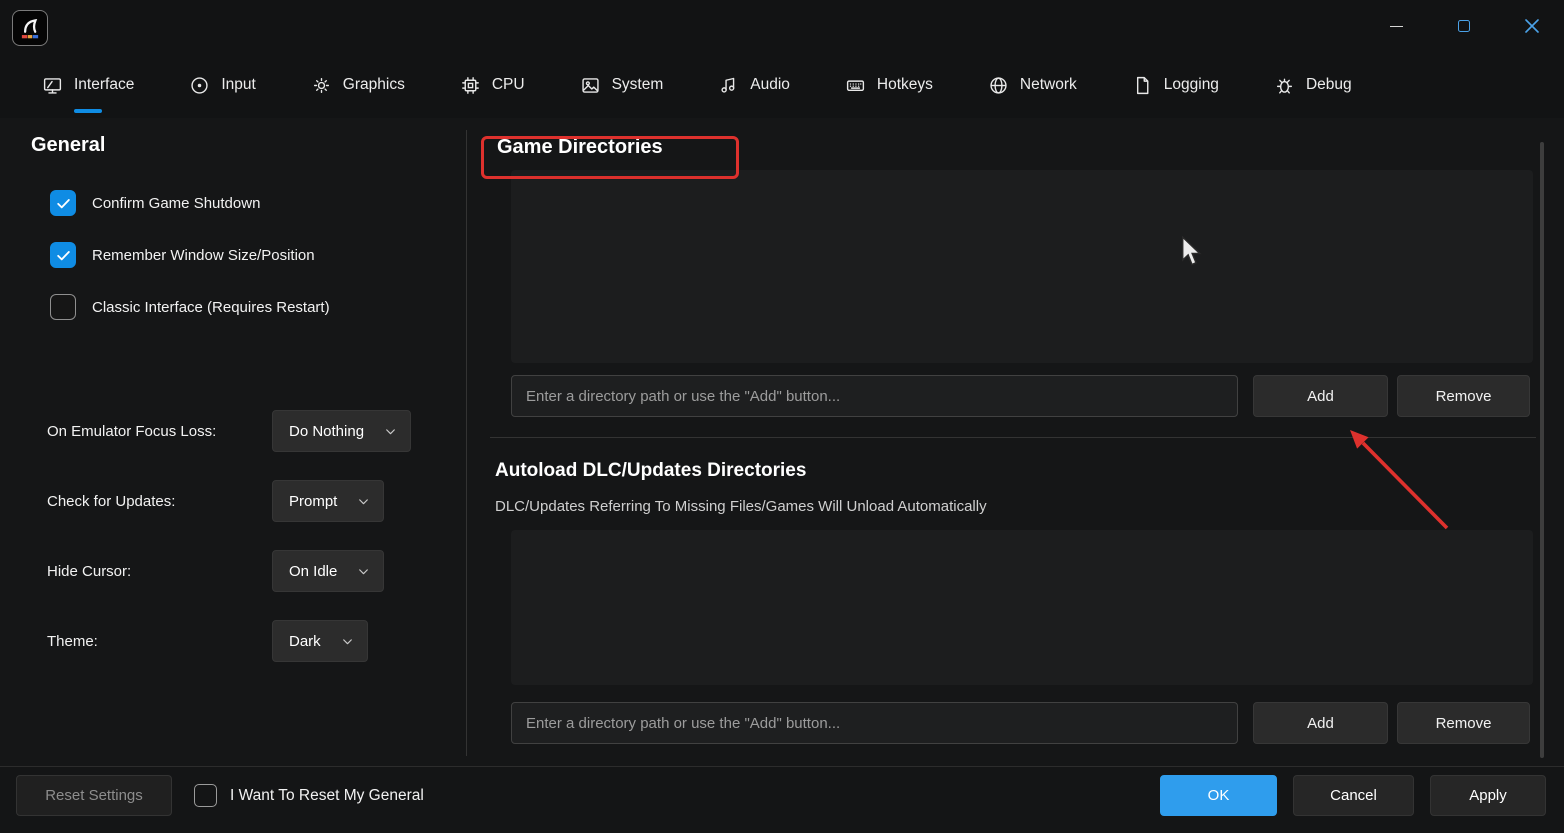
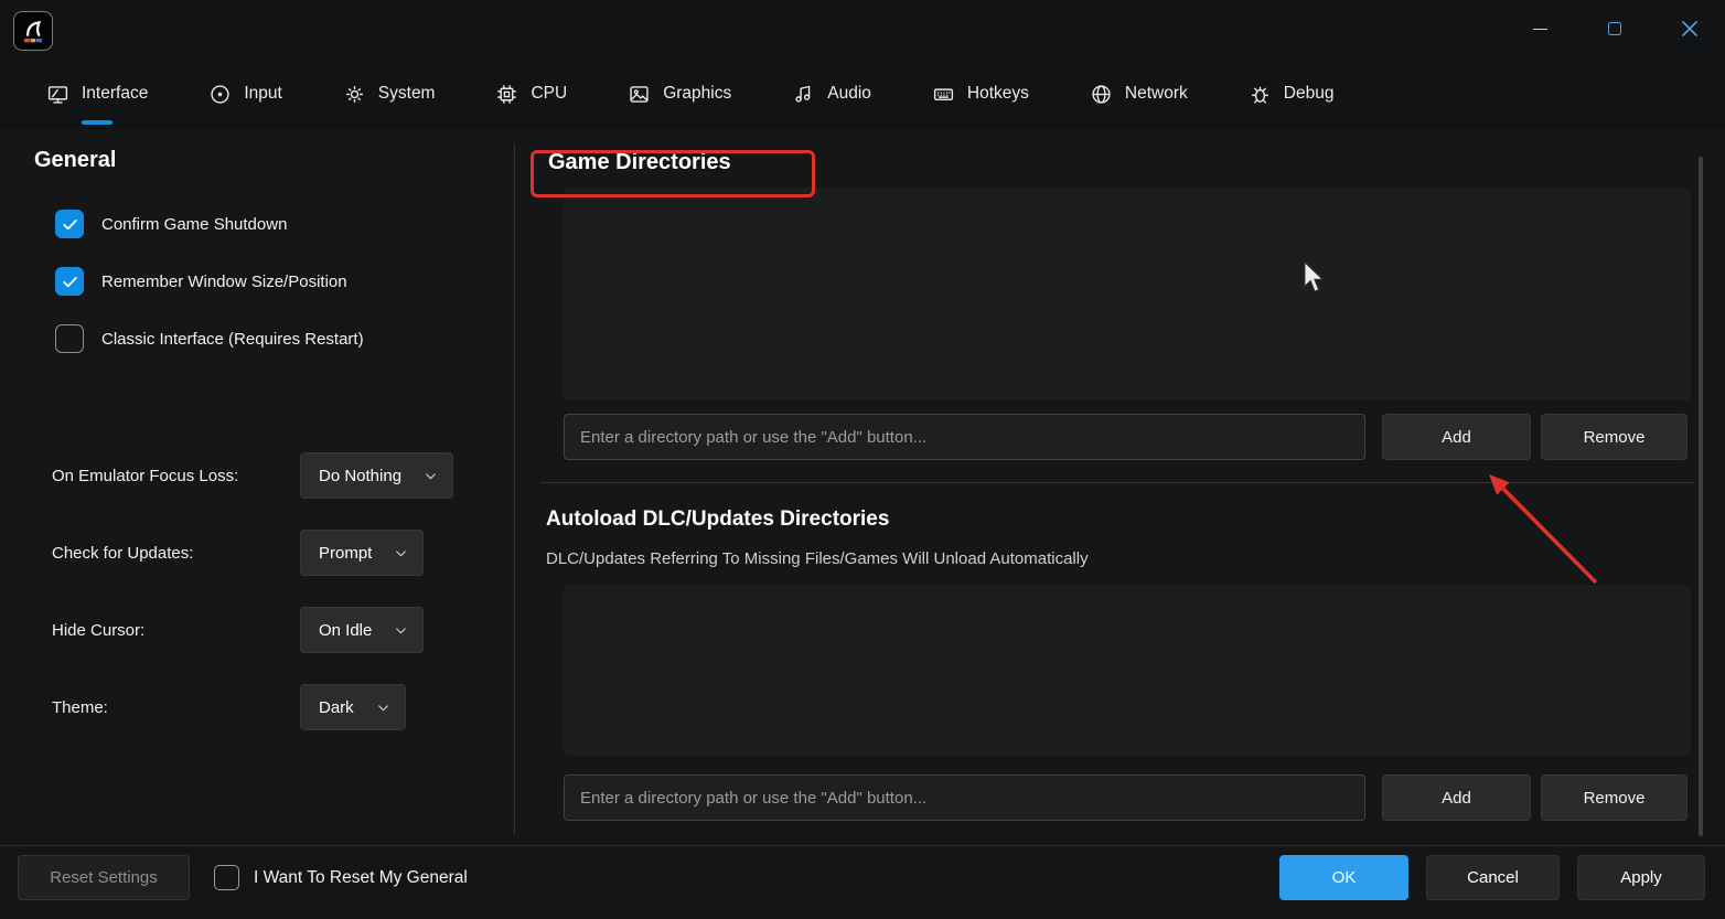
  Interface
  Input
- Graphics
+ System
  CPU
- System
+ Graphics
  Audio
  Hotkeys
  Network
- Logging
  Debug
  General
  Confirm Game Shutdown
  Remember Window Size/Position
  Classic Interface (Requires Restart)
  On Emulator Focus Loss:
  Do Nothing
  Check for Updates:
  Prompt
  Hide Cursor:
  On Idle
  Theme:
  Dark
  Game Directories
  Enter a directory path or use the "Add" button...
  Add
  Remove
  Autoload DLC/Updates Directories
  DLC/Updates Referring To Missing Files/Games Will Unload Automatically
  Enter a directory path or use the "Add" button...
  Add
  Remove
  Reset Settings
  I Want To Reset My General
  OK
  Cancel
  Apply
